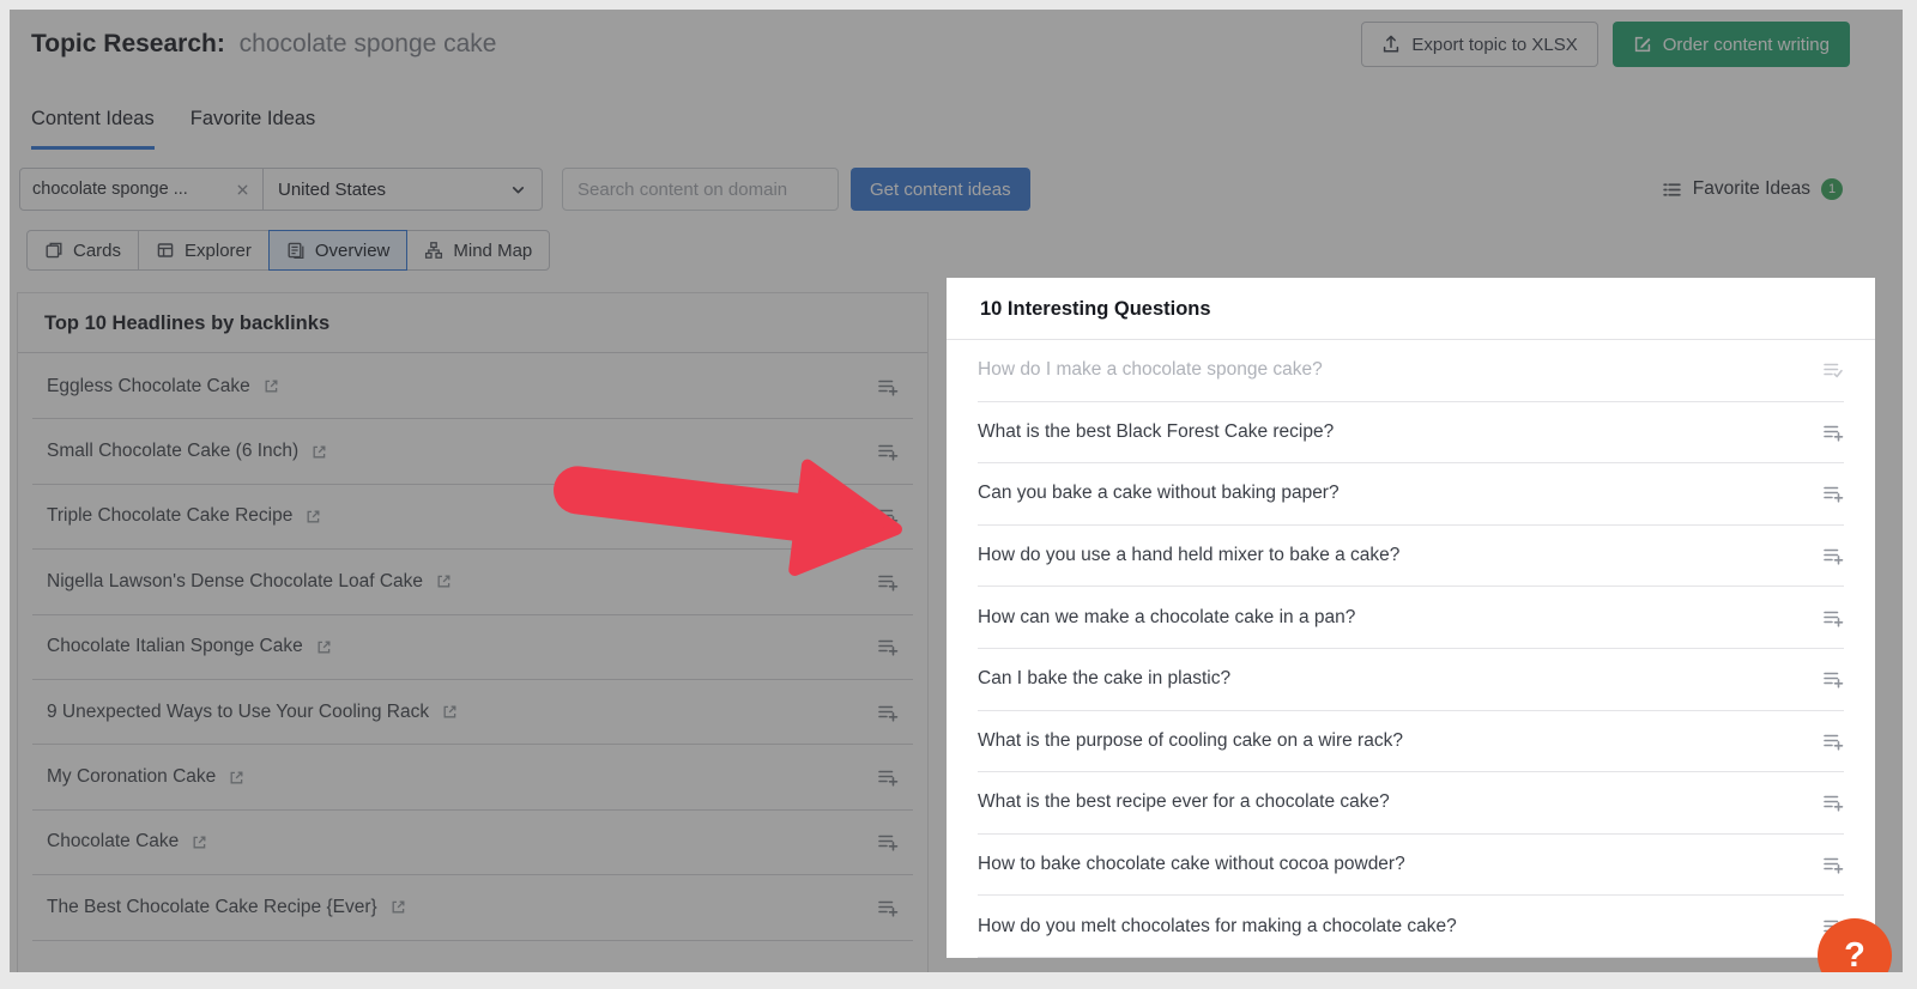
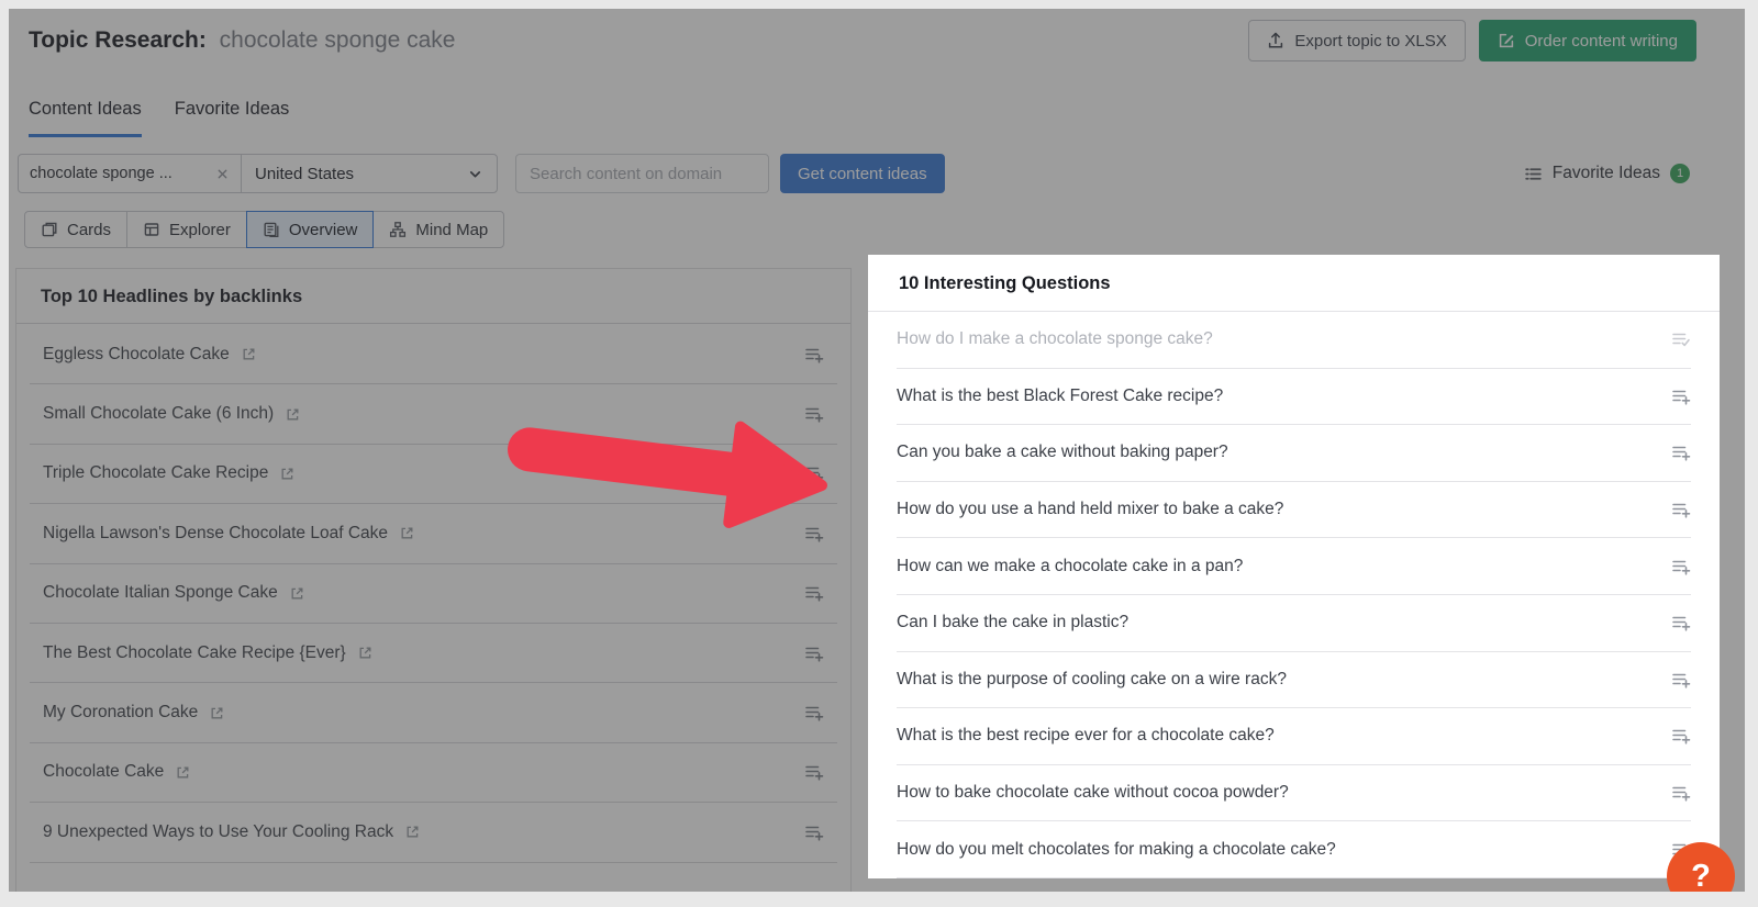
  Topic Research: chocolate sponge cake
  Export topic to XLSX
  Order content writing
  Content Ideas
  Favorite Ideas
  chocolate sponge ...
  United States
  Search content on domain
  Get content ideas
  Favorite Ideas
  1
  Cards
  Explorer
  Overview
  Mind Map
  Top 10 Headlines by backlinks
  Eggless Chocolate Cake
  Small Chocolate Cake (6 Inch)
  Triple Chocolate Cake Recipe
  Nigella Lawson's Dense Chocolate Loaf Cake
  Chocolate Italian Sponge Cake
- 9 Unexpected Ways to Use Your Cooling Rack
+ The Best Chocolate Cake Recipe {Ever}
  My Coronation Cake
  Chocolate Cake
- The Best Chocolate Cake Recipe {Ever}
+ 9 Unexpected Ways to Use Your Cooling Rack
  10 Interesting Questions
  How do I make a chocolate sponge cake?
  What is the best Black Forest Cake recipe?
  Can you bake a cake without baking paper?
  How do you use a hand held mixer to bake a cake?
  How can we make a chocolate cake in a pan?
  Can I bake the cake in plastic?
  What is the purpose of cooling cake on a wire rack?
  What is the best recipe ever for a chocolate cake?
  How to bake chocolate cake without cocoa powder?
  How do you melt chocolates for making a chocolate cake?
  ?
